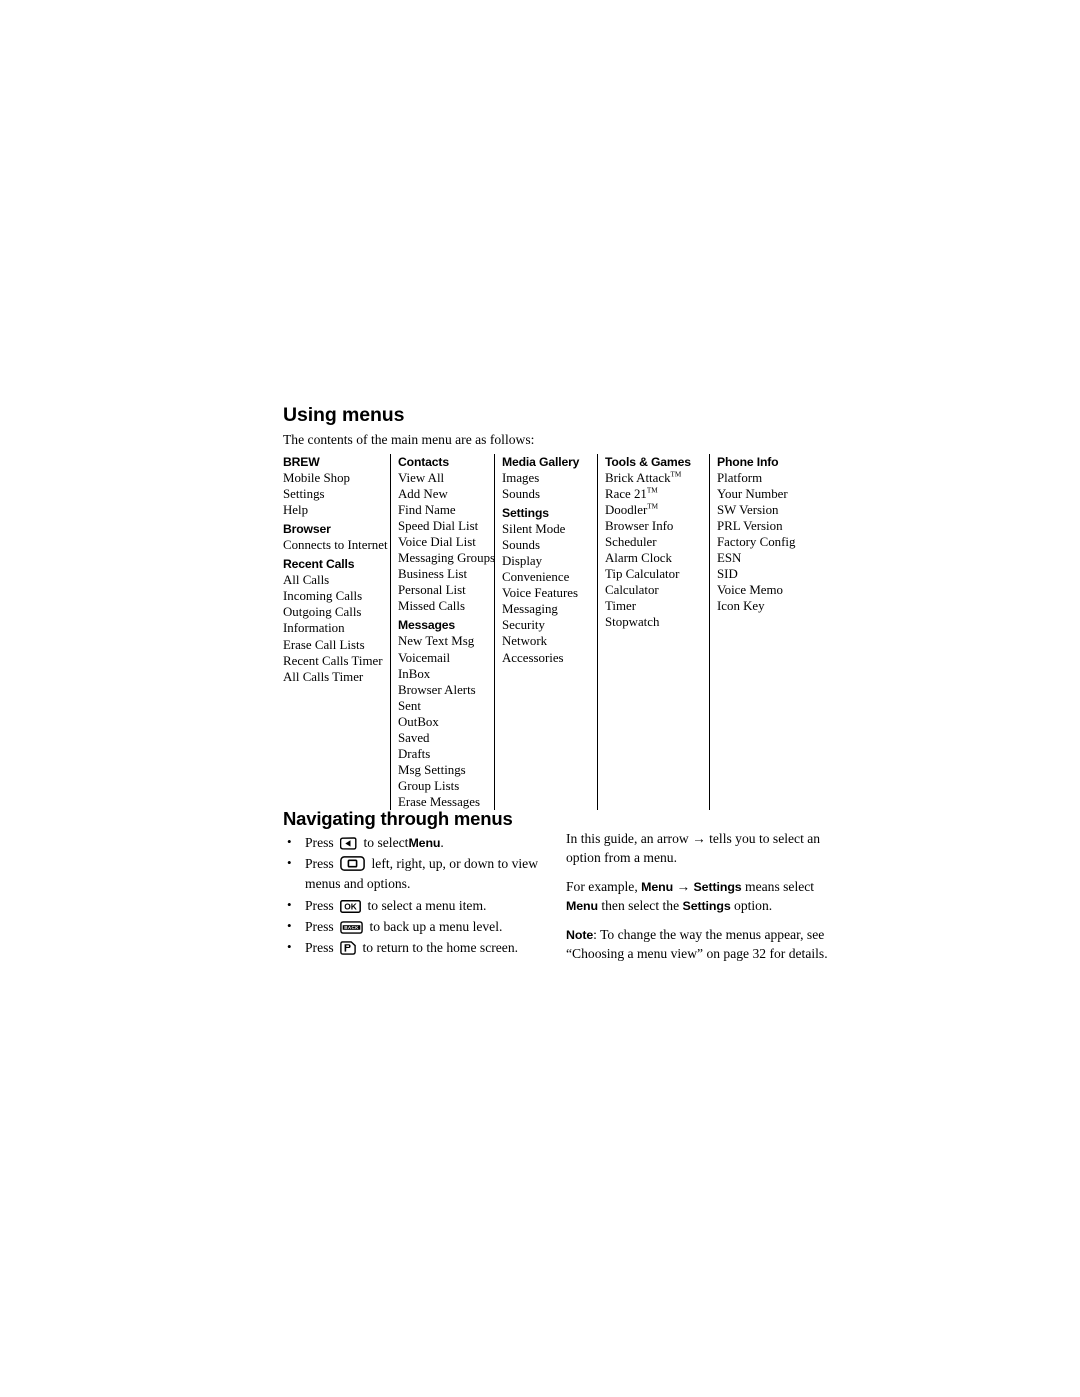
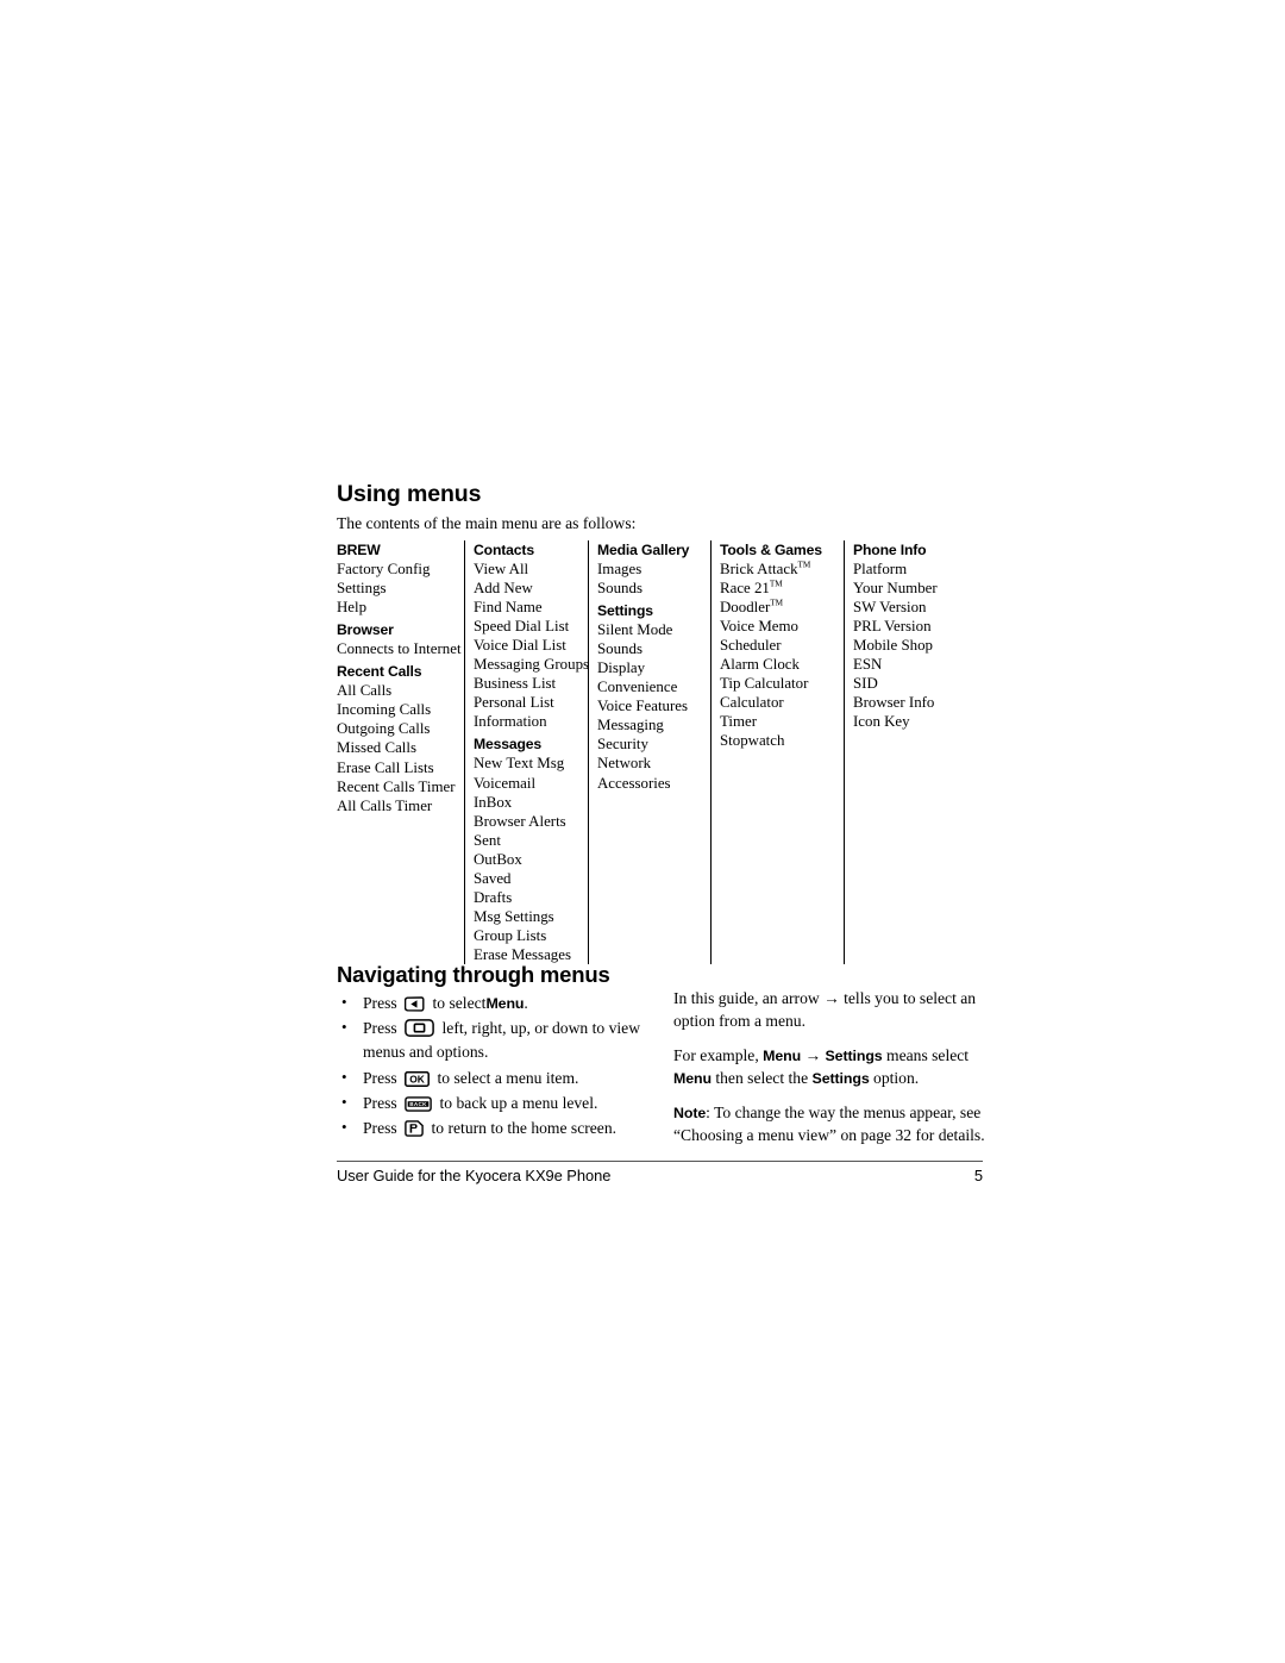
  Using menus
  The contents of the main menu are as follows:
  BREW
- Mobile Shop
+ Factory Config
  Settings
  Help
  Browser
  Connects to Internet
  Recent Calls
  All Calls
  Incoming Calls
  Outgoing Calls
- Information
+ Missed Calls
  Erase Call Lists
  Recent Calls Timer
  All Calls Timer
  Contacts
  View All
  Add New
  Find Name
  Speed Dial List
  Voice Dial List
  Messaging Groups
  Business List
  Personal List
- Missed Calls
+ Information
  Messages
  New Text Msg
  Voicemail
  InBox
  Browser Alerts
  Sent
  OutBox
  Saved
  Drafts
  Msg Settings
  Group Lists
  Erase Messages
  Media Gallery
  Images
  Sounds
  Settings
  Silent Mode
  Sounds
  Display
  Convenience
  Voice Features
  Messaging
  Security
  Network
  Accessories
  Tools & Games
  Brick AttackTM
  Race 21TM
  DoodlerTM
- Browser Info
+ Voice Memo
  Scheduler
  Alarm Clock
  Tip Calculator
  Calculator
  Timer
  Stopwatch
  Phone Info
  Platform
  Your Number
  SW Version
  PRL Version
- Factory Config
+ Mobile Shop
  ESN
  SID
- Voice Memo
+ Browser Info
  Icon Key
  Navigating through menus
  Press to selectMenu.
  Press left, right, up, or down to view menus and options.
  Press
  OK
  to select a menu item.
  Press
  to back up a menu level.
  Press to return to the home screen.
  In this guide, an arrow → tells you to select an option from a menu.
  For example, Menu → Settings means select Menu then select the Settings option.
  Note: To change the way the menus appear, see “Choosing a menu view” on page 32 for details.
+ User Guide for the Kyocera KX9e Phone
+ 5
